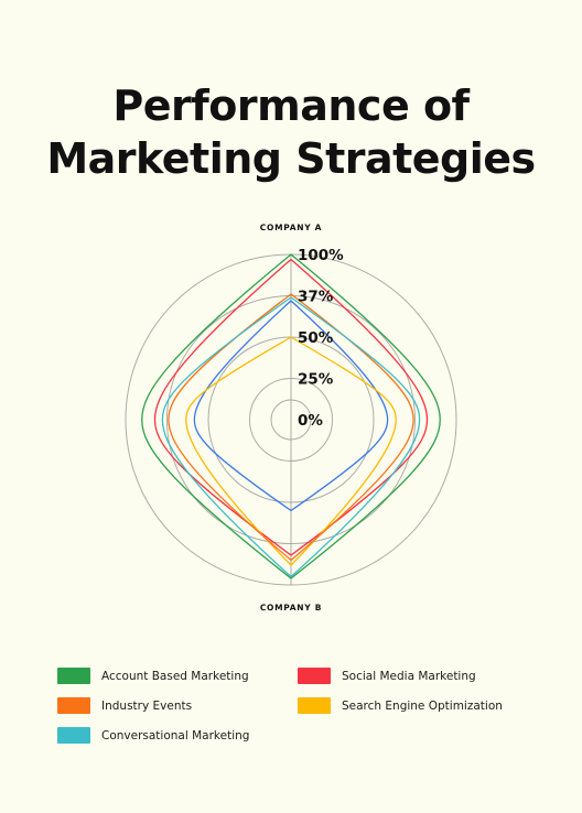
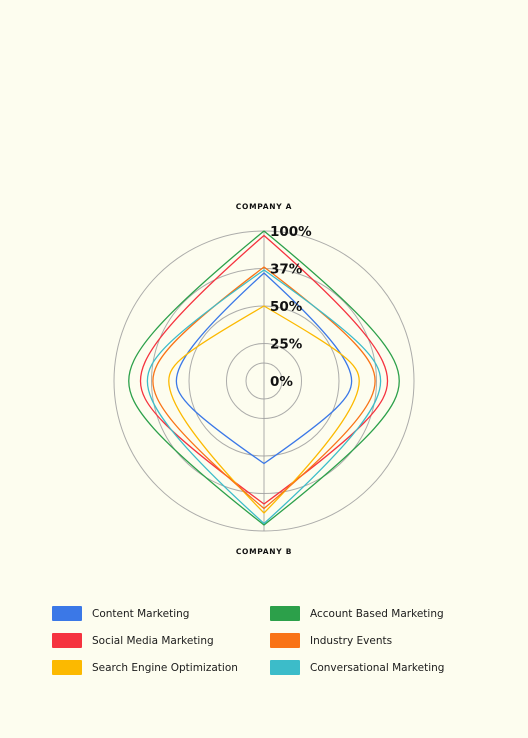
- Performance of
- Marketing Strategies
  0%
  25%
  50%
  37%
  100%
  COMPANY A
  COMPANY B
+ Content Marketing
  Account Based Marketing
  Social Media Marketing
  Industry Events
  Search Engine Optimization
  Conversational Marketing
